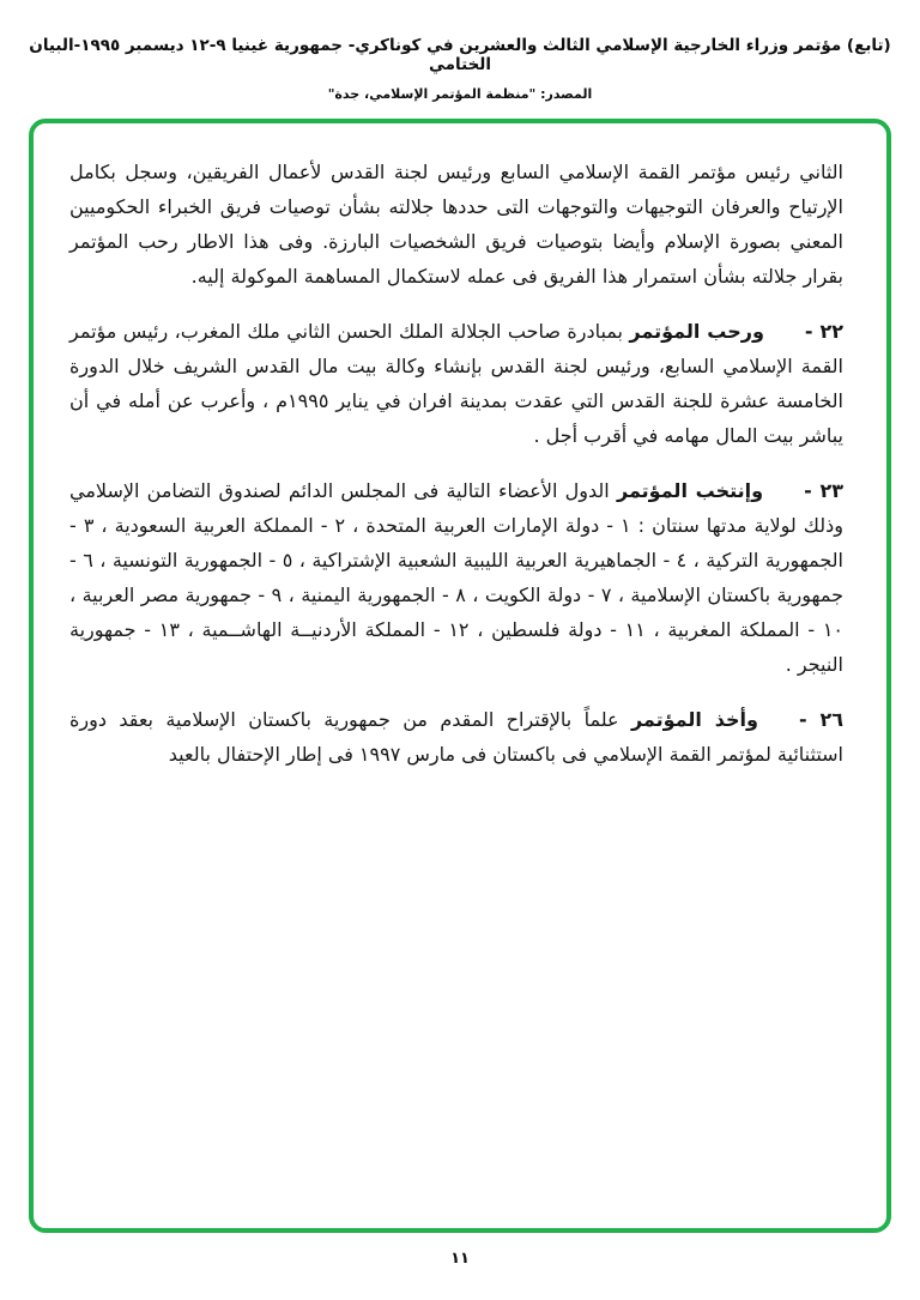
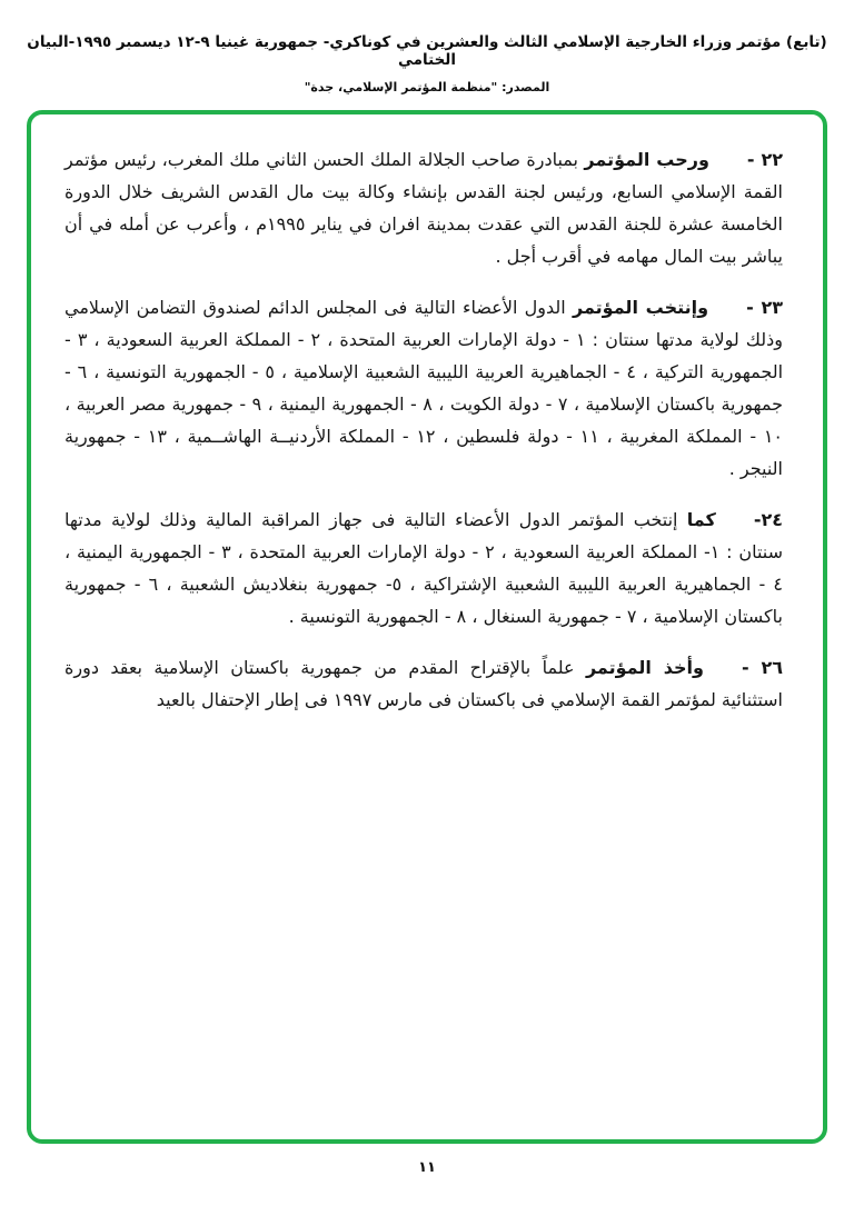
  (تابع) مؤتمر وزراء الخارجية الإسلامي الثالث والعشرين في كوناكري- جمهورية غينيا ٩-١٢ ديسمبر ١٩٩٥-البيان الختامي
  المصدر: "منظمة المؤتمر الإسلامي، جدة"
- الثاني رئيس مؤتمر القمة الإسلامي السابع ورئيس لجنة القدس لأعمال الفريقين، وسجل بكامل الإرتياح والعرفان التوجيهات والتوجهات التى حددها جلالته بشأن توصيات فريق الخبراء الحكوميين المعني بصورة الإسلام وأيضا بتوصيات فريق الشخصيات البارزة. وفى هذا الاطار رحب المؤتمر بقرار جلالته بشأن استمرار هذا الفريق فى عمله لاستكمال المساهمة الموكولة إليه.
  ٢٢ -ورحب المؤتمر بمبادرة صاحب الجلالة الملك الحسن الثاني ملك المغرب، رئيس مؤتمر القمة الإسلامي السابع، ورئيس لجنة القدس بإنشاء وكالة بيت مال القدس الشريف خلال الدورة الخامسة عشرة للجنة القدس التي عقدت بمدينة افران في يناير ١٩٩٥م ، وأعرب عن أمله في أن يباشر بيت المال مهامه في أقرب أجل .
- ٢٣ -وإنتخب المؤتمر الدول الأعضاء التالية فى المجلس الدائم لصندوق التضامن الإسلامي وذلك لولاية مدتها سنتان : ١ - دولة الإمارات العربية المتحدة ، ٢ - المملكة العربية السعودية ، ٣ - الجمهورية التركية ، ٤ - الجماهيرية العربية الليبية الشعبية الإشتراكية ، ٥ - الجمهورية التونسية ، ٦ - جمهورية باكستان الإسلامية ، ٧ - دولة الكويت ، ٨ - الجمهورية اليمنية ، ٩ - جمهورية مصر العربية ، ١٠ - المملكة المغربية ، ١١ - دولة فلسطين ، ١٢ - المملكة الأردنيــة الهاشــمية ، ١٣ - جمهورية النيجر .
+ ٢٣ -وإنتخب المؤتمر الدول الأعضاء التالية فى المجلس الدائم لصندوق التضامن الإسلامي وذلك لولاية مدتها سنتان : ١ - دولة الإمارات العربية المتحدة ، ٢ - المملكة العربية السعودية ، ٣ - الجمهورية التركية ، ٤ - الجماهيرية العربية الليبية الشعبية الإسلامية ، ٥ - الجمهورية التونسية ، ٦ - جمهورية باكستان الإسلامية ، ٧ - دولة الكويت ، ٨ - الجمهورية اليمنية ، ٩ - جمهورية مصر العربية ، ١٠ - المملكة المغربية ، ١١ - دولة فلسطين ، ١٢ - المملكة الأردنيــة الهاشــمية ، ١٣ - جمهورية النيجر .
+ ٢٤-كما إنتخب المؤتمر الدول الأعضاء التالية فى جهاز المراقبة المالية وذلك لولاية مدتها سنتان : ١- المملكة العربية السعودية ، ٢ - دولة الإمارات العربية المتحدة ، ٣ - الجمهورية اليمنية ، ٤ - الجماهيرية العربية الليبية الشعبية الإشتراكية ، ٥- جمهورية بنغلاديش الشعبية ، ٦ - جمهورية باكستان الإسلامية ، ٧ - جمهورية السنغال ، ٨ - الجمهورية التونسية .
  ٢٦ -وأخذ المؤتمر علماً بالإقتراح المقدم من جمهورية باكستان الإسلامية بعقد دورة استثنائية لمؤتمر القمة الإسلامي فى باكستان فى مارس ١٩٩٧ فى إطار الإحتفال بالعيد
  ١١
